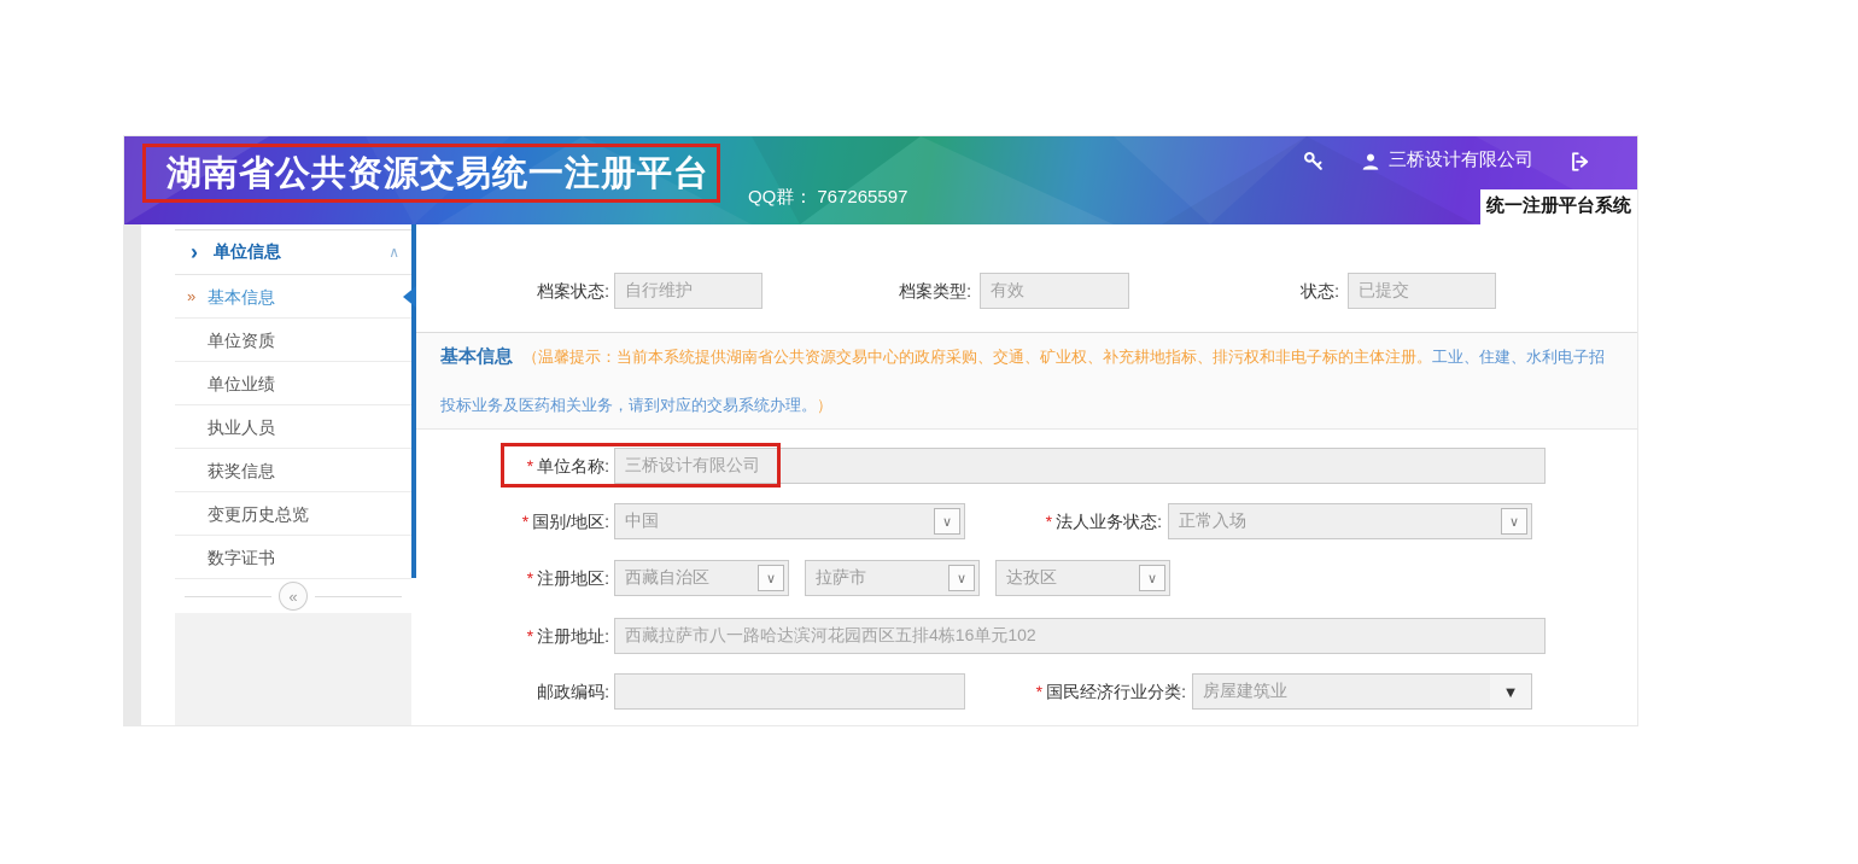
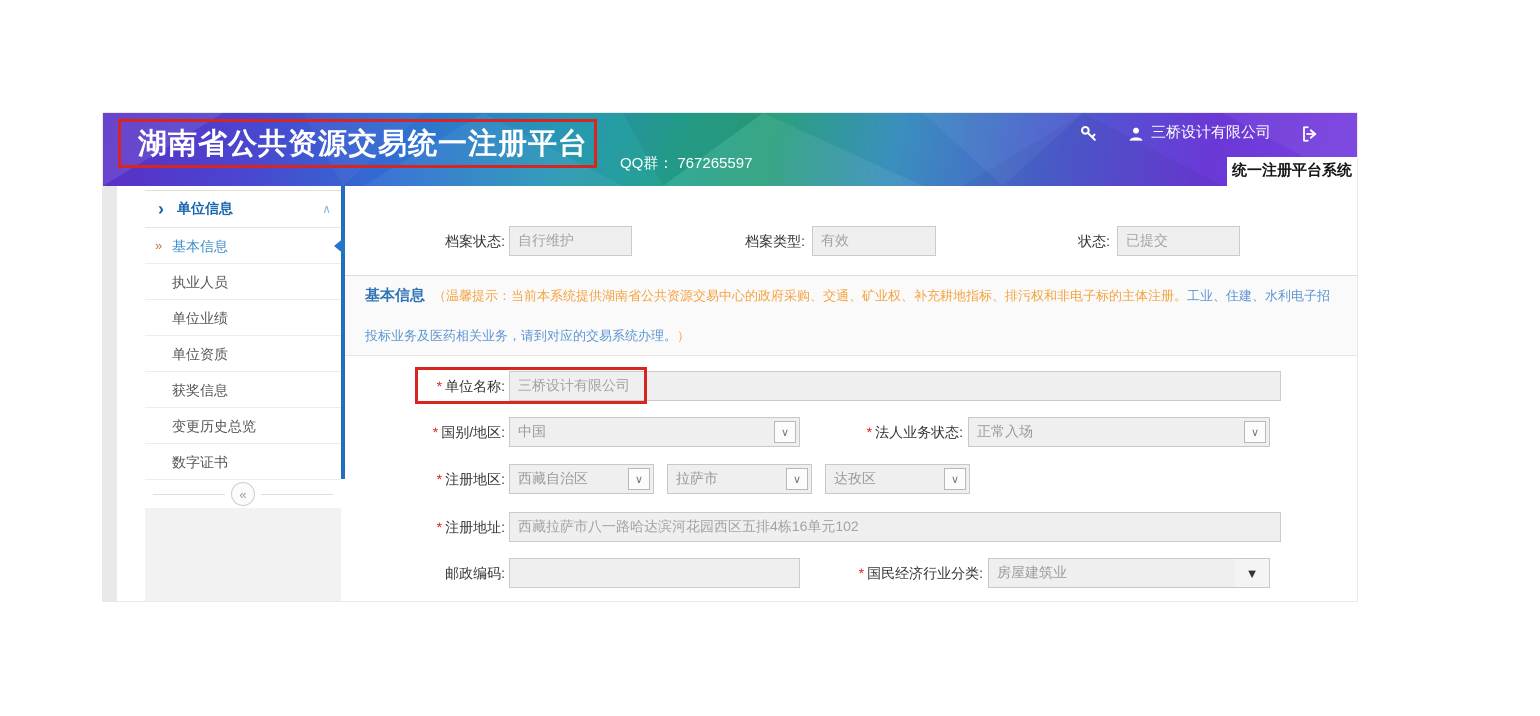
  湖南省公共资源交易统一注册平台
  QQ群： 767265597
  三桥设计有限公司
  统一注册平台系统
  ›
  单位信息
  ∧
  »
  基本信息
- 单位资质
+ 执业人员
  单位业绩
- 执业人员
+ 单位资质
  获奖信息
  变更历史总览
  数字证书
  «
  档案状态:
  自行维护
  档案类型:
  有效
  状态:
  已提交
  基本信息 （温馨提示：当前本系统提供湖南省公共资源交易中心的政府采购、交通、矿业权、补充耕地指标、排污权和非电子标的主体注册。工业、住建、水利电子招投标业务及医药相关业务，请到对应的交易系统办理。）
  * 单位名称:
  三桥设计有限公司
  * 国别/地区:
  中国
  ∨
  * 法人业务状态:
  正常入场
  ∨
  * 注册地区:
  西藏自治区
  ∨
  拉萨市
  ∨
  达孜区
  ∨
  * 注册地址:
  西藏拉萨市八一路哈达滨河花园西区五排4栋16单元102
  邮政编码:
  * 国民经济行业分类:
  房屋建筑业
  ▼
